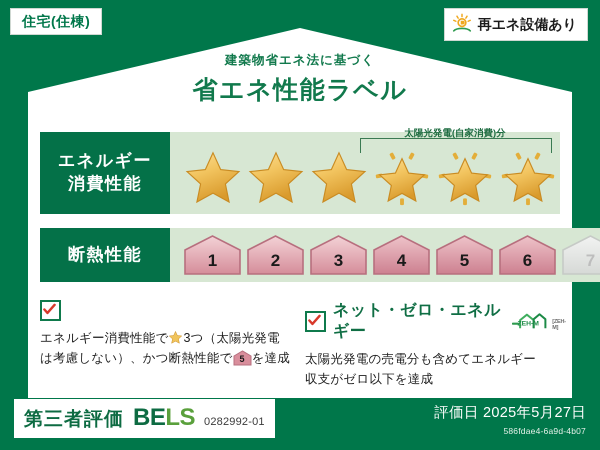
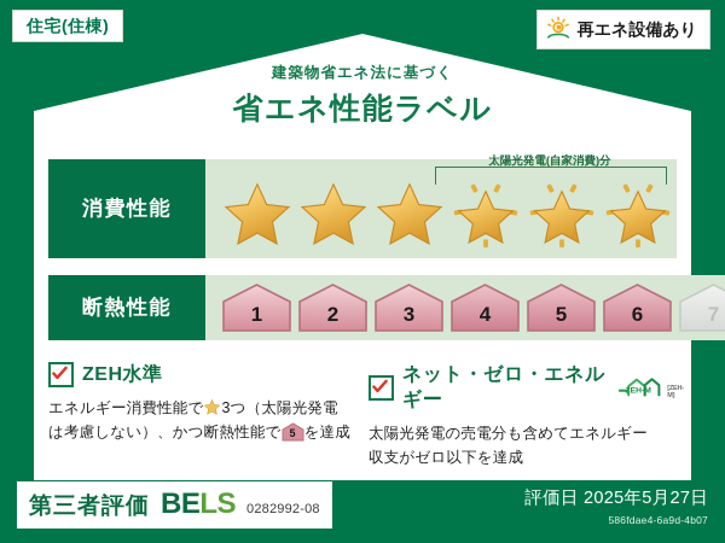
  住宅(住棟)
  再エネ設備あり
  建築物省エネ法に基づく
  省エネ性能ラベル
- エネルギー
  消費性能
  太陽光発電(自家消費)分
  断熱性能
  1
  2
  3
  4
  5
  6
  7
+ ZEH水準
  エネルギー消費性能で 3つ（太陽光発電
  は考慮しない）、かつ断熱性能で
  5
  を達成
  ネット・ゼロ・エネルギー
  太陽光発電の売電分も含めてエネルギー
  収支がゼロ以下を達成
  第三者評価
  BELS
- 0282992-01
+ 0282992-08
  評価日 2025年5月27日
  586fdae4-6a9d-4b07
